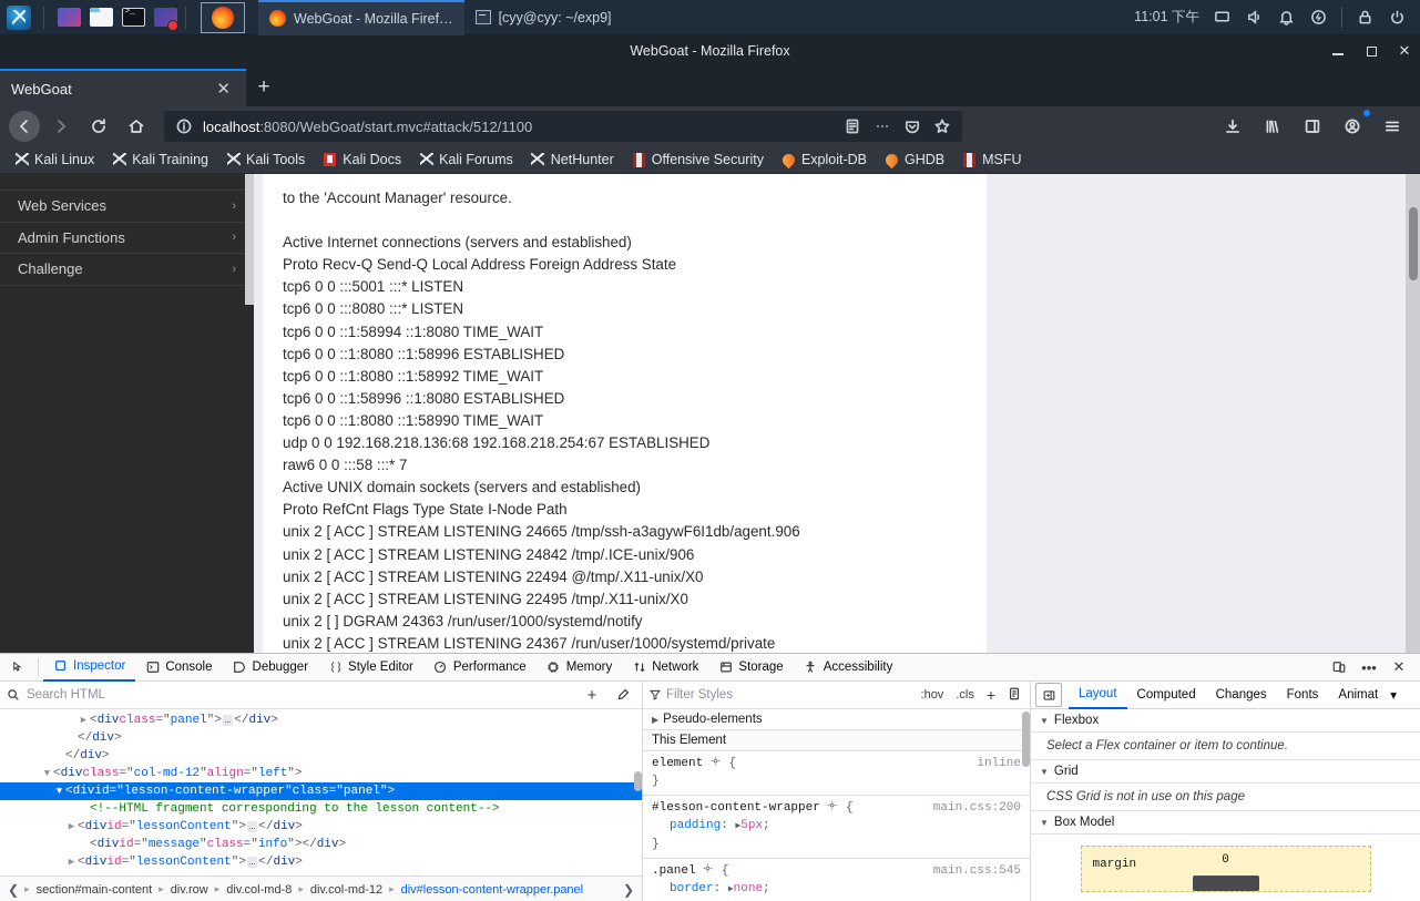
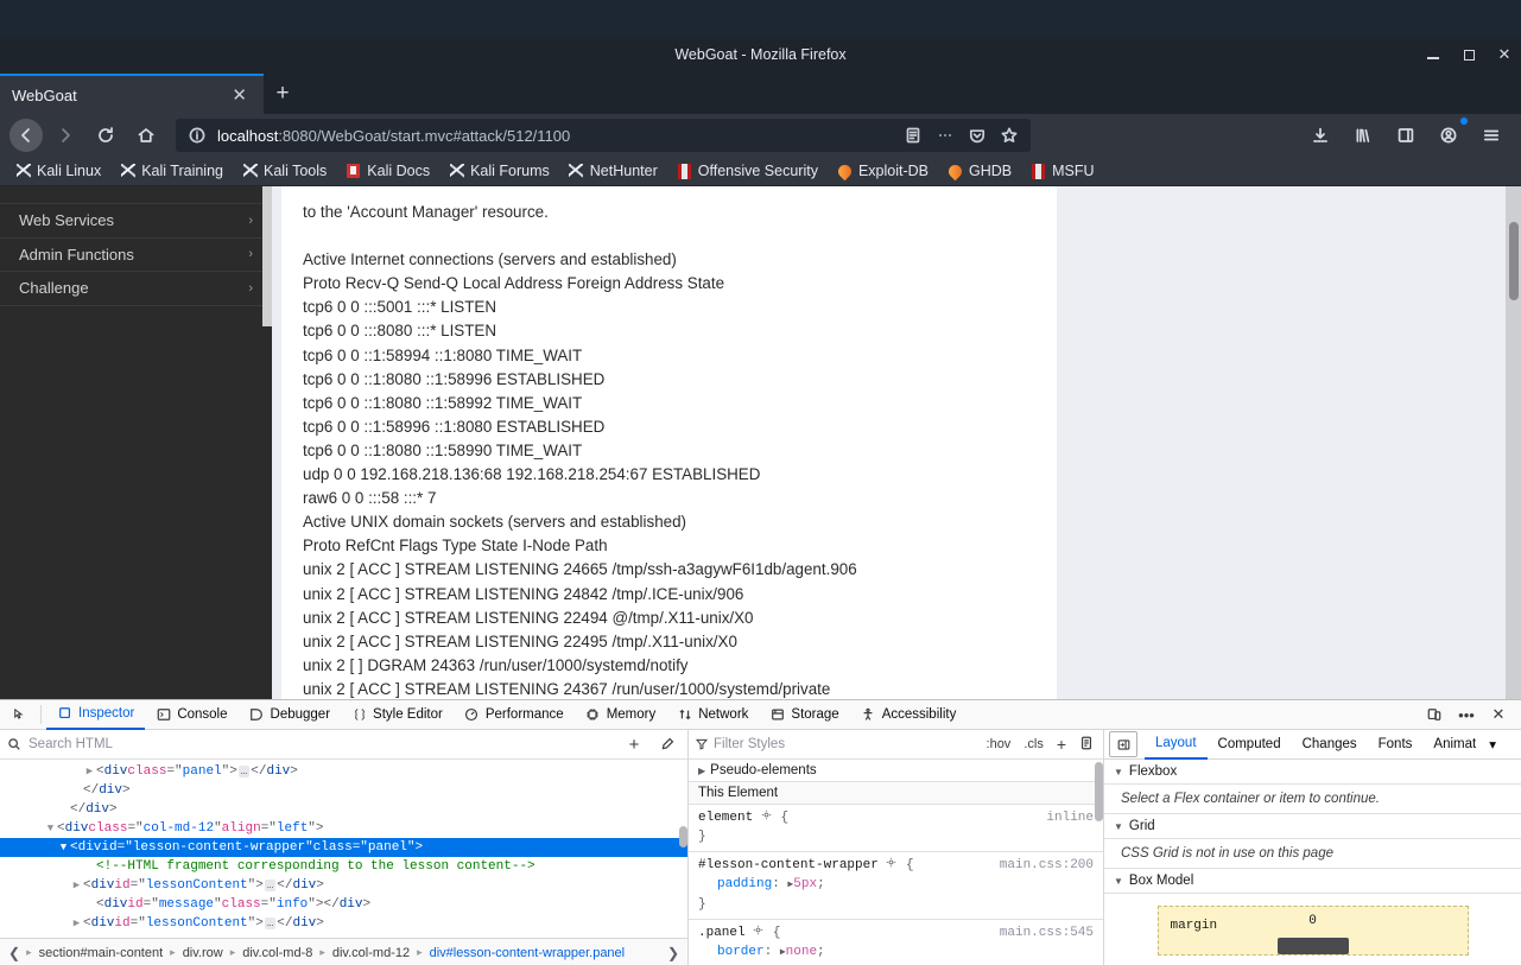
- WebGoat - Mozilla Firef…
- [cyy@cyy: ~/exp9]
- 11:01 下午
  WebGoat - Mozilla Firefox
  ✕
  WebGoat
  ✕
  +
  localhost:8080/WebGoat/start.mvc#attack/512/1100
  Kali Linux
  Kali Training
  Kali Tools
  Kali Docs
  Kali Forums
  NetHunter
  Offensive Security
  Exploit-DB
  GHDB
  MSFU
  Web Services
  ›
  Admin Functions
  ›
  Challenge
  ›
  to the 'Account Manager' resource.
  Active Internet connections (servers and established)
  Proto Recv-Q Send-Q Local Address Foreign Address State
  tcp6 0 0 :::5001 :::* LISTEN
  tcp6 0 0 :::8080 :::* LISTEN
  tcp6 0 0 ::1:58994 ::1:8080 TIME_WAIT
  tcp6 0 0 ::1:8080 ::1:58996 ESTABLISHED
  tcp6 0 0 ::1:8080 ::1:58992 TIME_WAIT
  tcp6 0 0 ::1:58996 ::1:8080 ESTABLISHED
  tcp6 0 0 ::1:8080 ::1:58990 TIME_WAIT
  udp 0 0 192.168.218.136:68 192.168.218.254:67 ESTABLISHED
  raw6 0 0 :::58 :::* 7
  Active UNIX domain sockets (servers and established)
  Proto RefCnt Flags Type State I-Node Path
  unix 2 [ ACC ] STREAM LISTENING 24665 /tmp/ssh-a3agywF6I1db/agent.906
  unix 2 [ ACC ] STREAM LISTENING 24842 /tmp/.ICE-unix/906
  unix 2 [ ACC ] STREAM LISTENING 22494 @/tmp/.X11-unix/X0
  unix 2 [ ACC ] STREAM LISTENING 22495 /tmp/.X11-unix/X0
  unix 2 [ ] DGRAM 24363 /run/user/1000/systemd/notify
  unix 2 [ ACC ] STREAM LISTENING 24367 /run/user/1000/systemd/private
  Inspector
  Console
  Debugger
  Style Editor
  Performance
  Memory
  Network
  Storage
  Accessibility
  •••
  ✕
  Search HTML
  +
  ▶
  <
  div
  class
  ="
  panel
  ">
  …
  </
  div
  >
  </
  div
  >
  </
  div
  >
  ▼
  <
  div
  class
  ="
  col-md-12
  "
  align
  ="
  left
  ">
  ▼
  <
  div
  id
  ="
  lesson-content-wrapper
  "
  class
  ="
  panel
  ">
  <!--HTML fragment corresponding to the lesson content-->
  ▶
  <
  div
  id
  ="
  lessonContent
  ">
  …
  </
  div
  >
  <
  div
  id
  ="
  message
  "
  class
  ="
  info
  "></
  div
  >
  ▶
  <
  div
  id
  ="
  lessonContent
  ">
  …
  </
  div
  >
  ❮
  ▸
  section#main-content
  ▸
  div.row
  ▸
  div.col-md-8
  ▸
  div.col-md-12
  ▸
  div#lesson-content-wrapper.panel
  ❯
  Filter Styles
  :hov
  .cls
  +
  ▶
  Pseudo-elements
  This Element
  element {
  inline
  }
  #lesson-content-wrapper {
  main.css:200
  padding: ▶5px;
  }
  .panel {
  main.css:545
  border: ▶none;
  Layout
  Computed
  Changes
  Fonts
  Animat
  ▾
  ▼
  Flexbox
  Select a Flex container or item to continue.
  ▼
  Grid
  CSS Grid is not in use on this page
  ▼
  Box Model
  margin
  0
